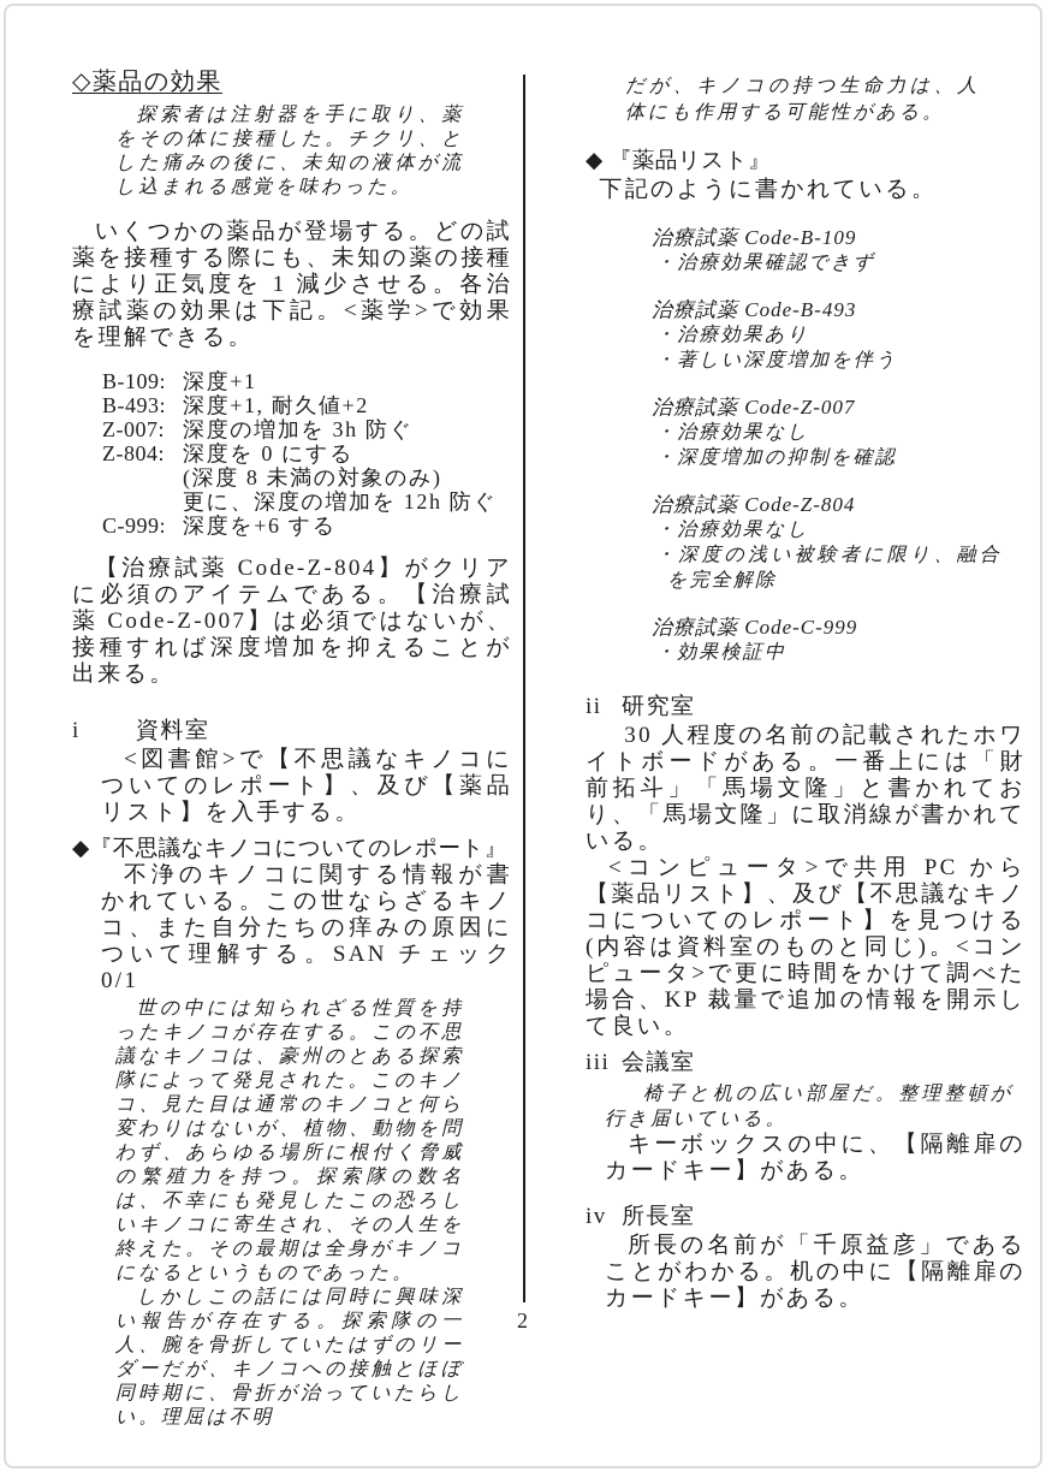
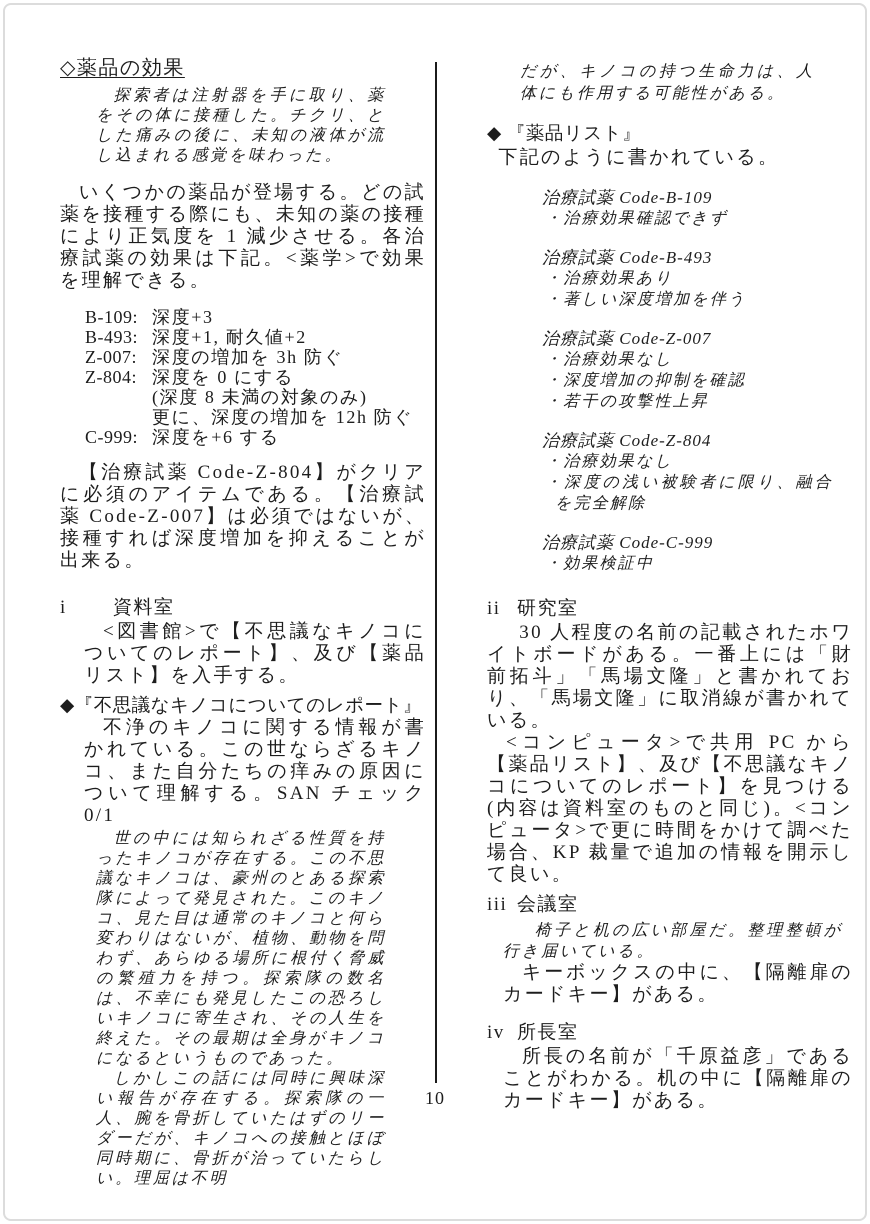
  ◇薬品の効果
  探索者は注射器を手に取り、薬をその体に接種した。チクリ、とした痛みの後に、未知の液体が流し込まれる感覚を味わった。
  いくつかの薬品が登場する。どの試薬を接種する際にも、未知の薬の接種により正気度を 1 減少させる。各治療試薬の効果は下記。<薬学>で効果を理解できる。
  B-109:
- 深度+1
+ 深度+3
  B-493:
  深度+1, 耐久値+2
  Z-007:
  深度の増加を 3h 防ぐ
  Z-804:
  深度を 0 にする
  (深度 8 未満の対象のみ)
  更に、深度の増加を 12h 防ぐ
  C-999:
  深度を+6 する
  【治療試薬 Code-Z-804】がクリアに必須のアイテムである。【治療試薬 Code-Z-007】は必須ではないが、接種すれば深度増加を抑えることが出来る。
  i
  資料室
  <図書館>で【不思議なキノコについてのレポート】、及び【薬品リスト】を入手する。
  ◆『不思議なキノコについてのレポート』
  不浄のキノコに関する情報が書かれている。この世ならざるキノコ、また自分たちの痒みの原因について理解する。SAN チェック 0/1
  世の中には知られざる性質を持ったキノコが存在する。この不思議なキノコは、豪州のとある探索隊によって発見された。このキノコ、見た目は通常のキノコと何ら変わりはないが、植物、動物を問わず、あらゆる場所に根付く脅威の繁殖力を持つ。探索隊の数名は、不幸にも発見したこの恐ろしいキノコに寄生され、その人生を終えた。その最期は全身がキノコになるというものであった。
  しかしこの話には同時に興味深い報告が存在する。探索隊の一人、腕を骨折していたはずのリーダーだが、キノコへの接触とほぼ同時期に、骨折が治っていたらしい。理屈は不明
  だが、キノコの持つ生命力は、人体にも作用する可能性がある。
  ◆ 『薬品リスト』
  下記のように書かれている。
  治療試薬 Code-B-109
  ・治療効果確認できず
  治療試薬 Code-B-493
  ・治療効果あり
  ・著しい深度増加を伴う
  治療試薬 Code-Z-007
  ・治療効果なし
  ・深度増加の抑制を確認
+ ・若干の攻撃性上昇
  治療試薬 Code-Z-804
  ・治療効果なし
  ・深度の浅い被験者に限り、融合を完全解除
  治療試薬 Code-C-999
  ・効果検証中
  ii
  研究室
  30 人程度の名前の記載されたホワイトボードがある。一番上には「財前拓斗」「馬場文隆」と書かれており、「馬場文隆」に取消線が書かれている。
  <コンピュータ>で共用 PC から【薬品リスト】、及び【不思議なキノコについてのレポート】を見つける(内容は資料室のものと同じ)。<コンピュータ>で更に時間をかけて調べた場合、KP 裁量で追加の情報を開示して良い。
  iii
  会議室
  椅子と机の広い部屋だ。整理整頓が行き届いている。
  キーボックスの中に、【隔離扉のカードキー】がある。
  iv
  所長室
  所長の名前が「千原益彦」であることがわかる。机の中に【隔離扉のカードキー】がある。
- 2
+ 10
